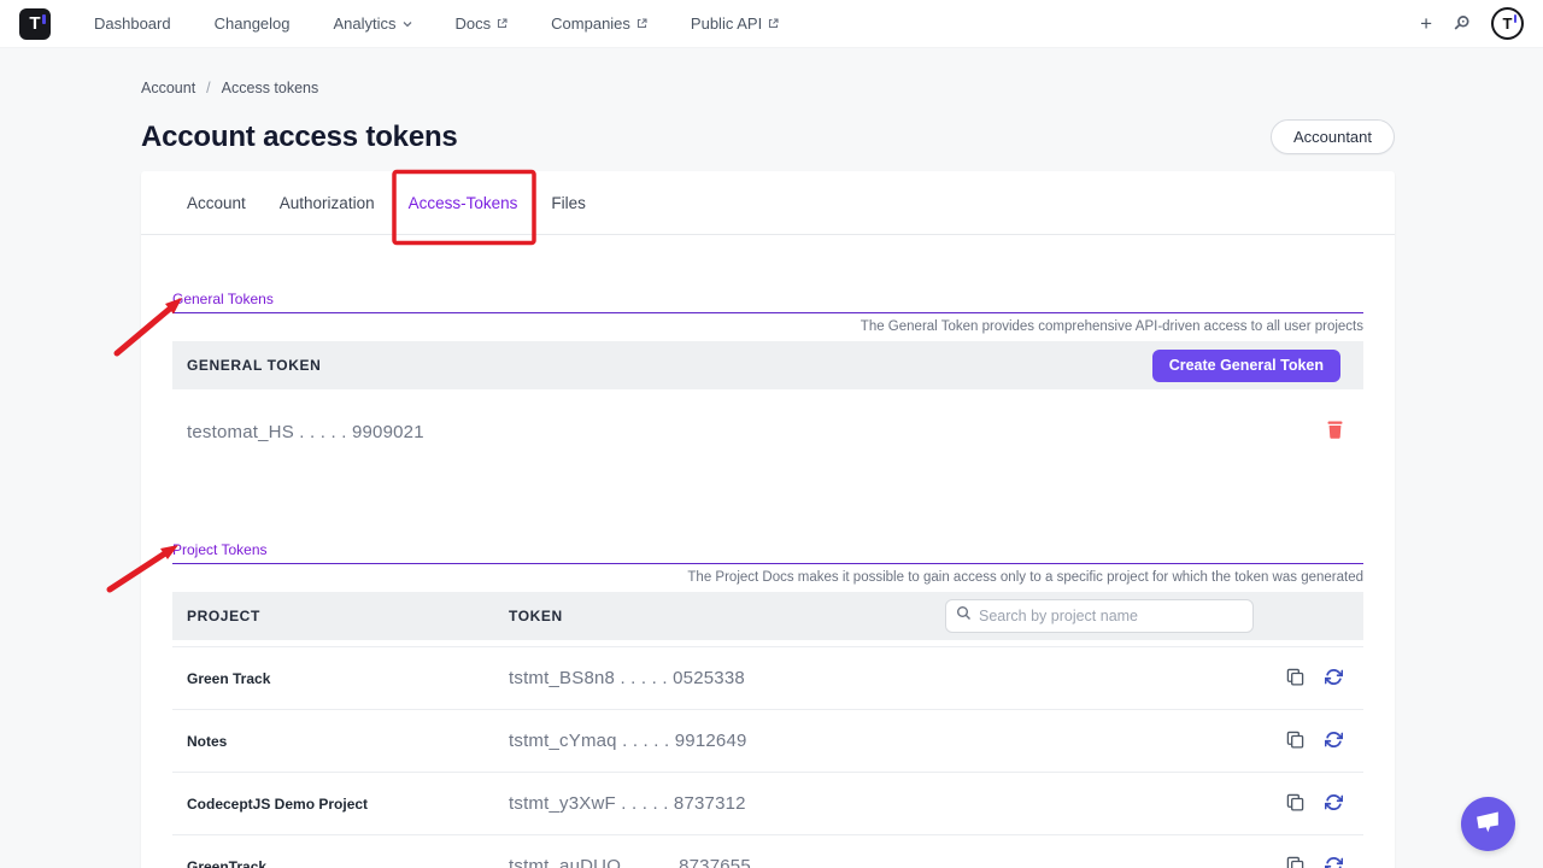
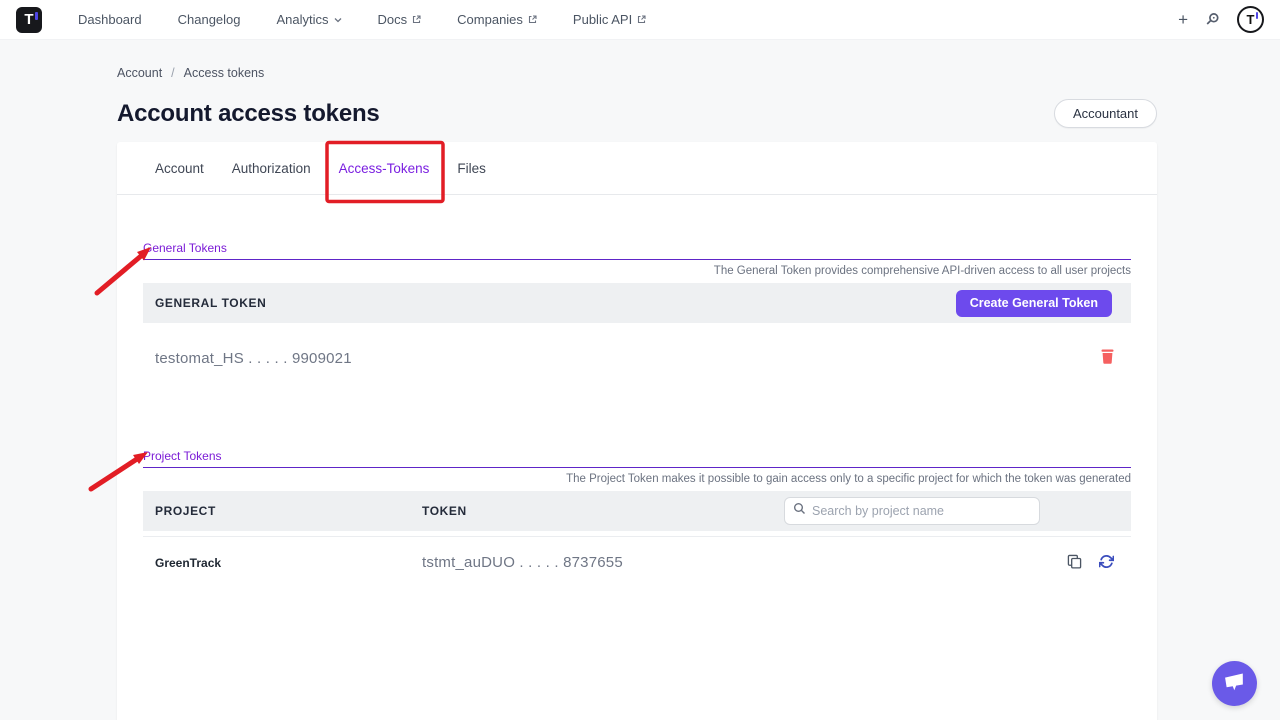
  T
  Dashboard
  Changelog
  Analytics
  Docs
  Companies
  Public API
  +
  T
  Account
  /
  Access tokens
  Account access tokens
  Accountant
  Account
  Authorization
  Access-Tokens
  Files
  General Tokens
  The General Token provides comprehensive API-driven access to all user projects
  GENERAL TOKEN
  Create General Token
  testomat_HS . . . . . 9909021
  Project Tokens
- The Project Docs makes it possible to gain access only to a specific project for which the token was generated
+ The Project Token makes it possible to gain access only to a specific project for which the token was generated
  PROJECT
  TOKEN
  Search by project name
- Green Track
- tstmt_BS8n8 . . . . . 0525338
- Notes
- tstmt_cYmaq . . . . . 9912649
- CodeceptJS Demo Project
- tstmt_y3XwF . . . . . 8737312
  GreenTrack
  tstmt_auDUO . . . . . 8737655
